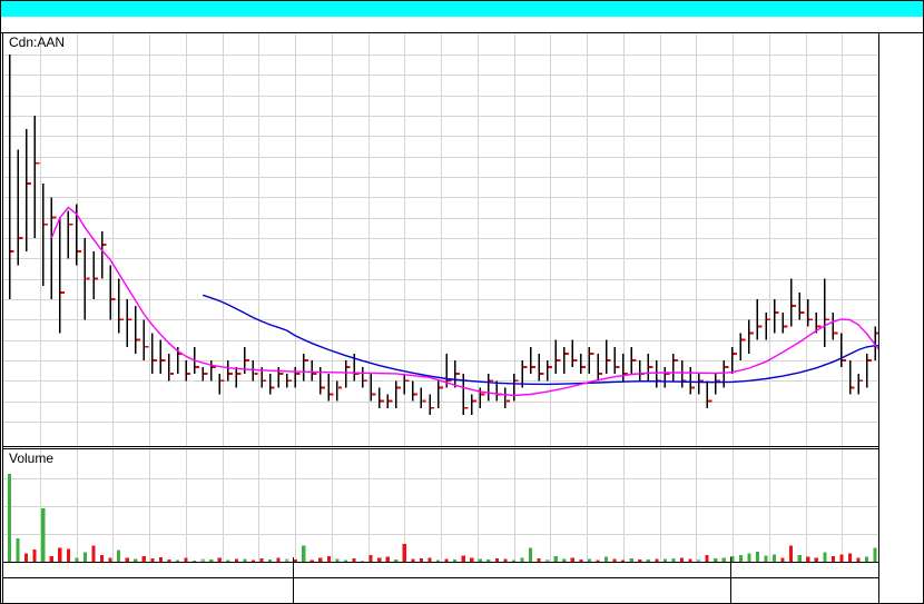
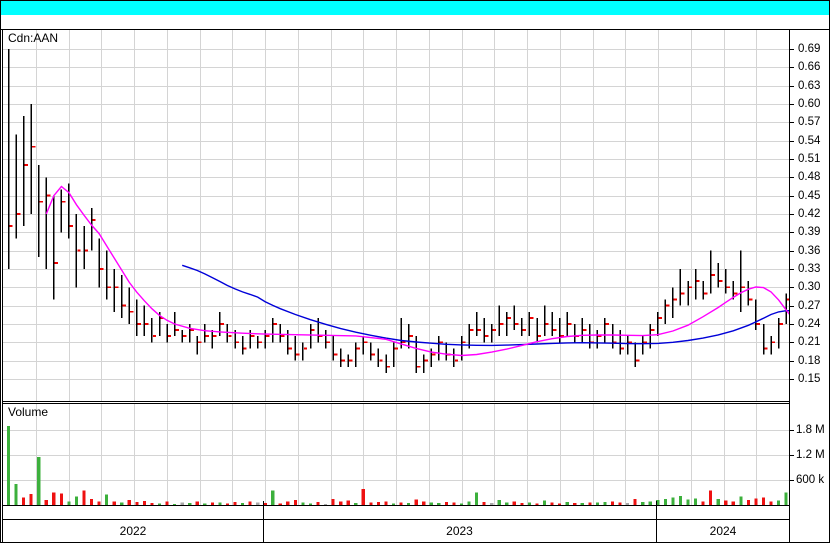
  Cdn:AAN
  Volume
+ 2022
+ 2023
+ 2024
+ 0.69
+ 0.66
+ 0.63
+ 0.60
+ 0.57
+ 0.54
+ 0.51
+ 0.48
+ 0.45
+ 0.42
+ 0.39
+ 0.36
+ 0.33
+ 0.30
+ 0.27
+ 0.24
+ 0.21
+ 0.18
+ 0.15
+ 1.8 M
+ 1.2 M
+ 600 k
